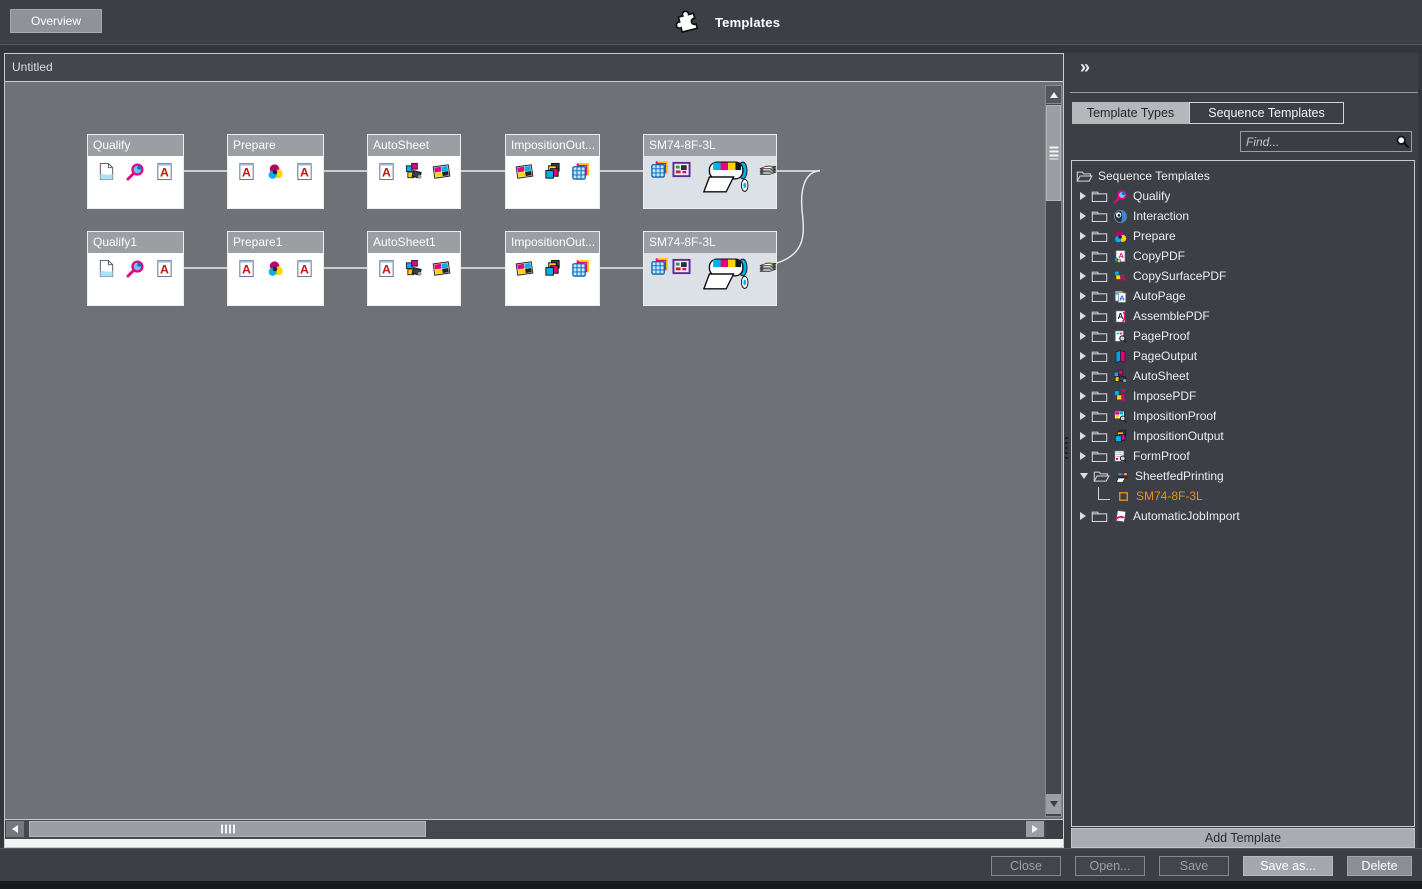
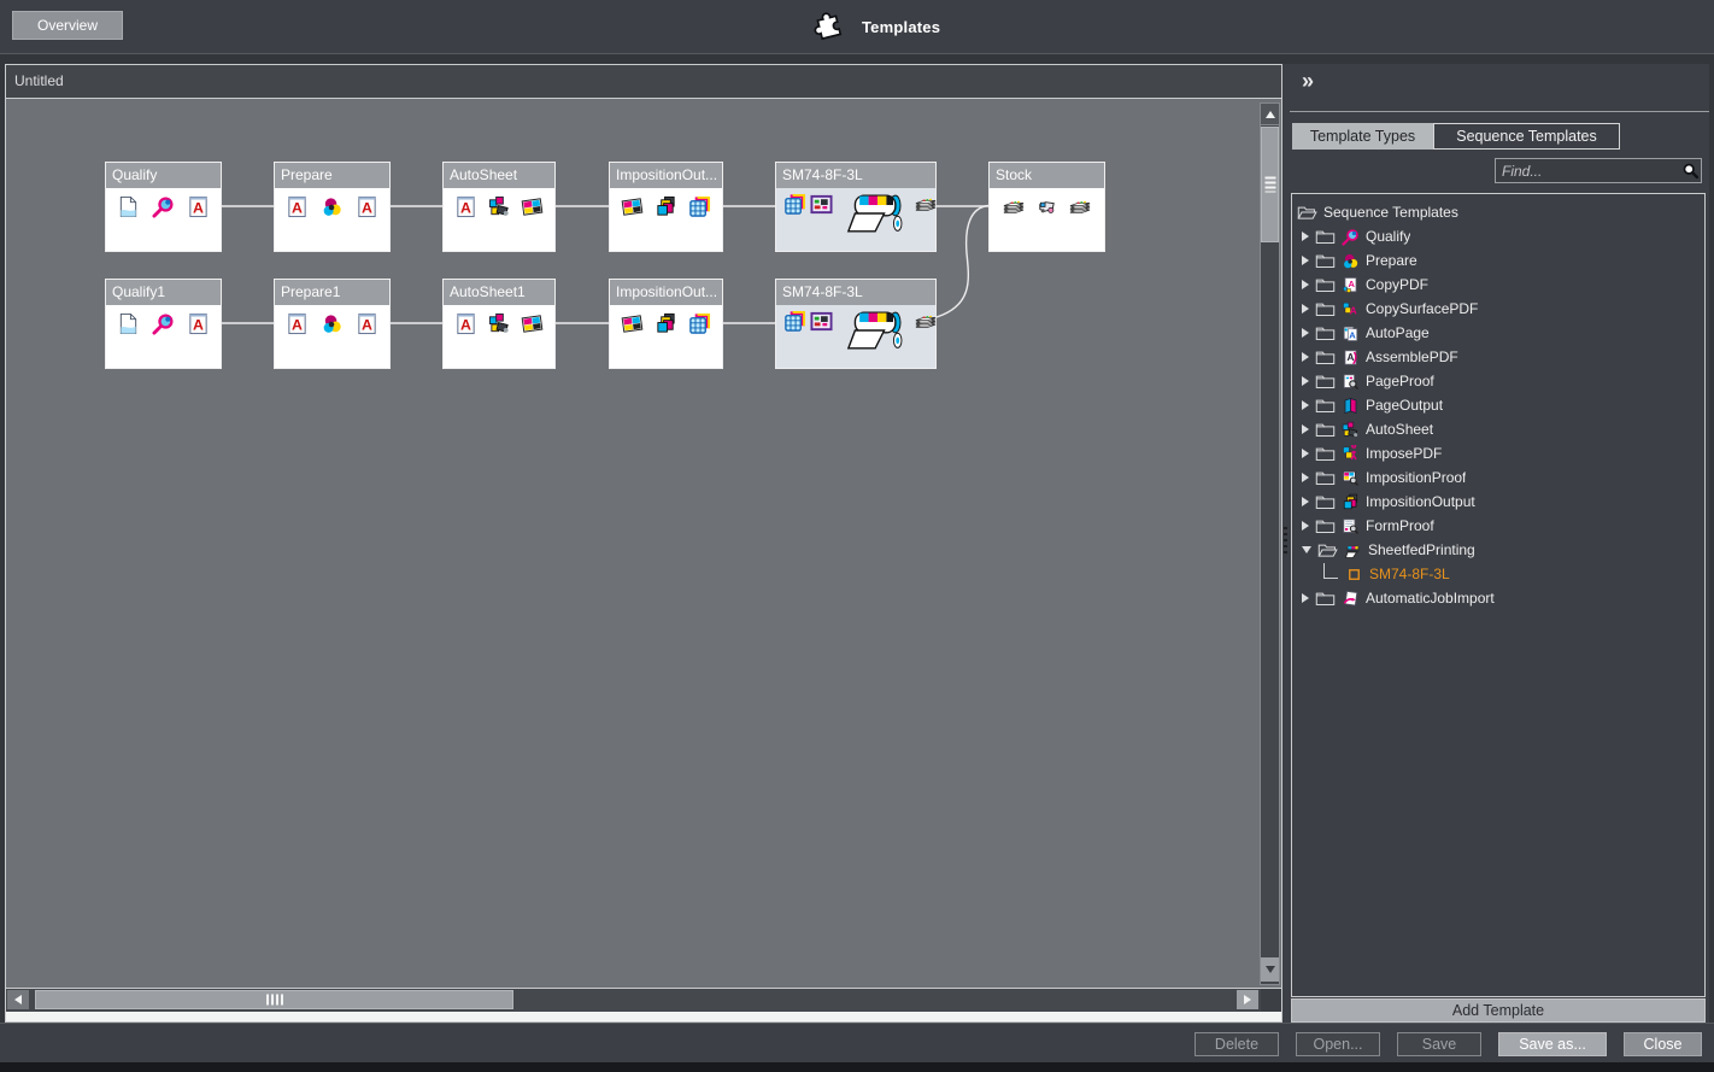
  Overview
  Templates
  Untitled
  Qualify
  A
  Prepare
  A
  A
  AutoSheet
  A
  ImpositionOut...
  SM74-8F-3L
+ Stock
  Qualify1
  A
  Prepare1
  A
  A
  AutoSheet1
  A
  ImpositionOut...
  SM74-8F-3L
  »
  Template Types
  Sequence Templates
  Find...
  Sequence Templates
  Qualify
- Interaction
  Prepare
  A
  CopyPDF
  A
  CopySurfacePDF
  A
  AutoPage
  A
  AssemblePDF
  PageProof
  PageOutput
  AutoSheet
  ImposePDF
  ImpositionProof
  ImpositionOutput
  FormProof
  SheetfedPrinting
  SM74-8F-3L
  AutomaticJobImport
  Add Template
- Close
+ Delete
  Open...
  Save
  Save as...
- Delete
+ Close
